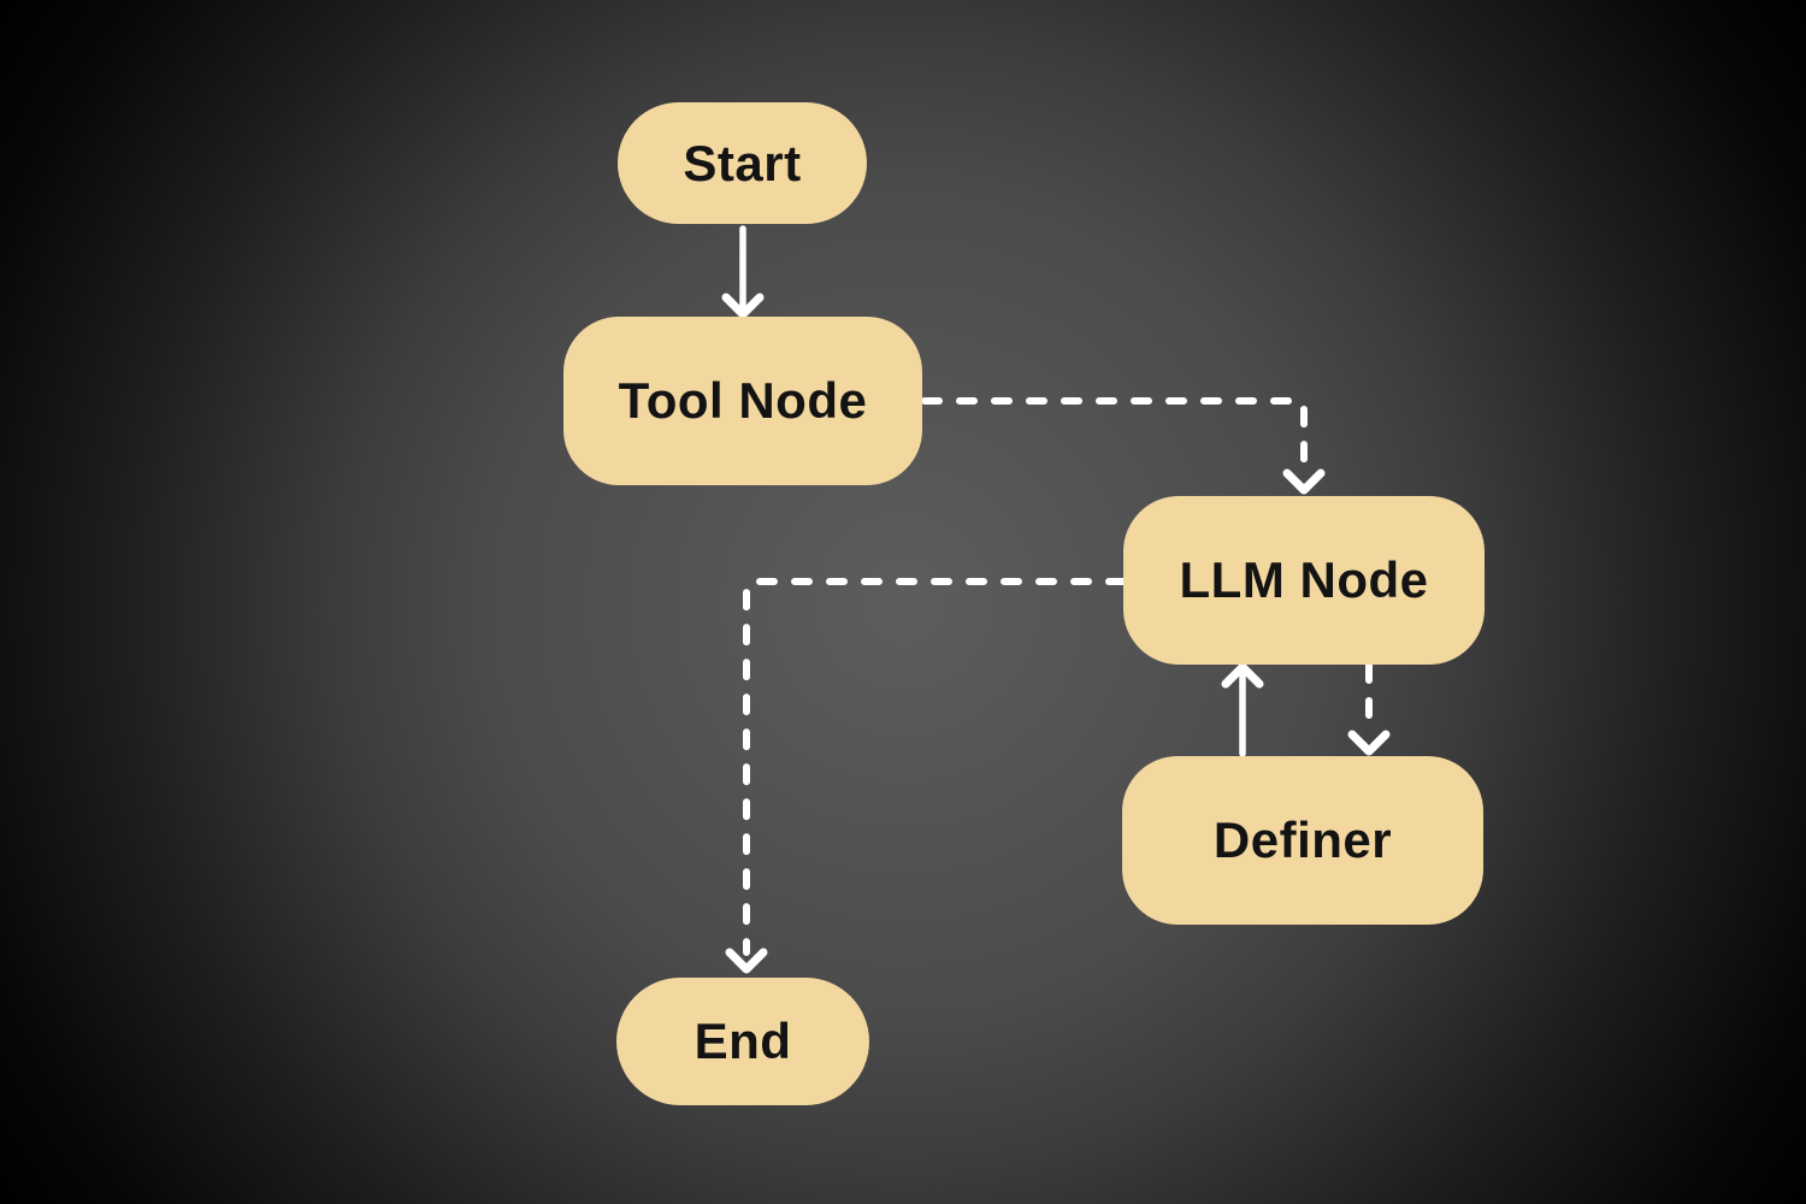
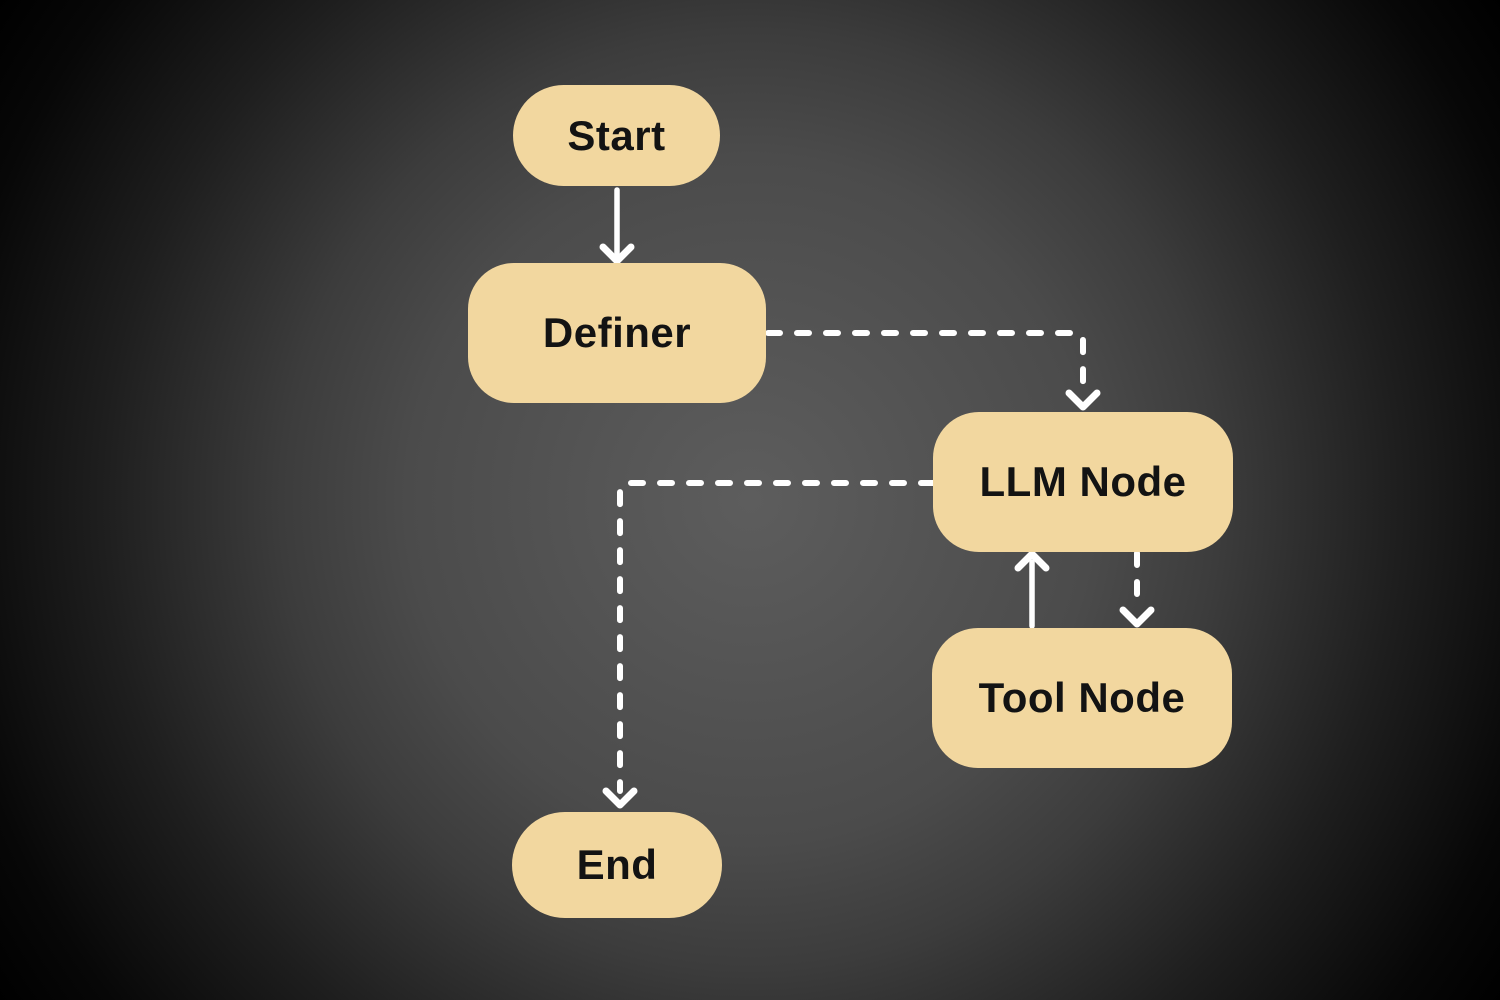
  Start
- Tool Node
+ Definer
  LLM Node
- Definer
+ Tool Node
  End
